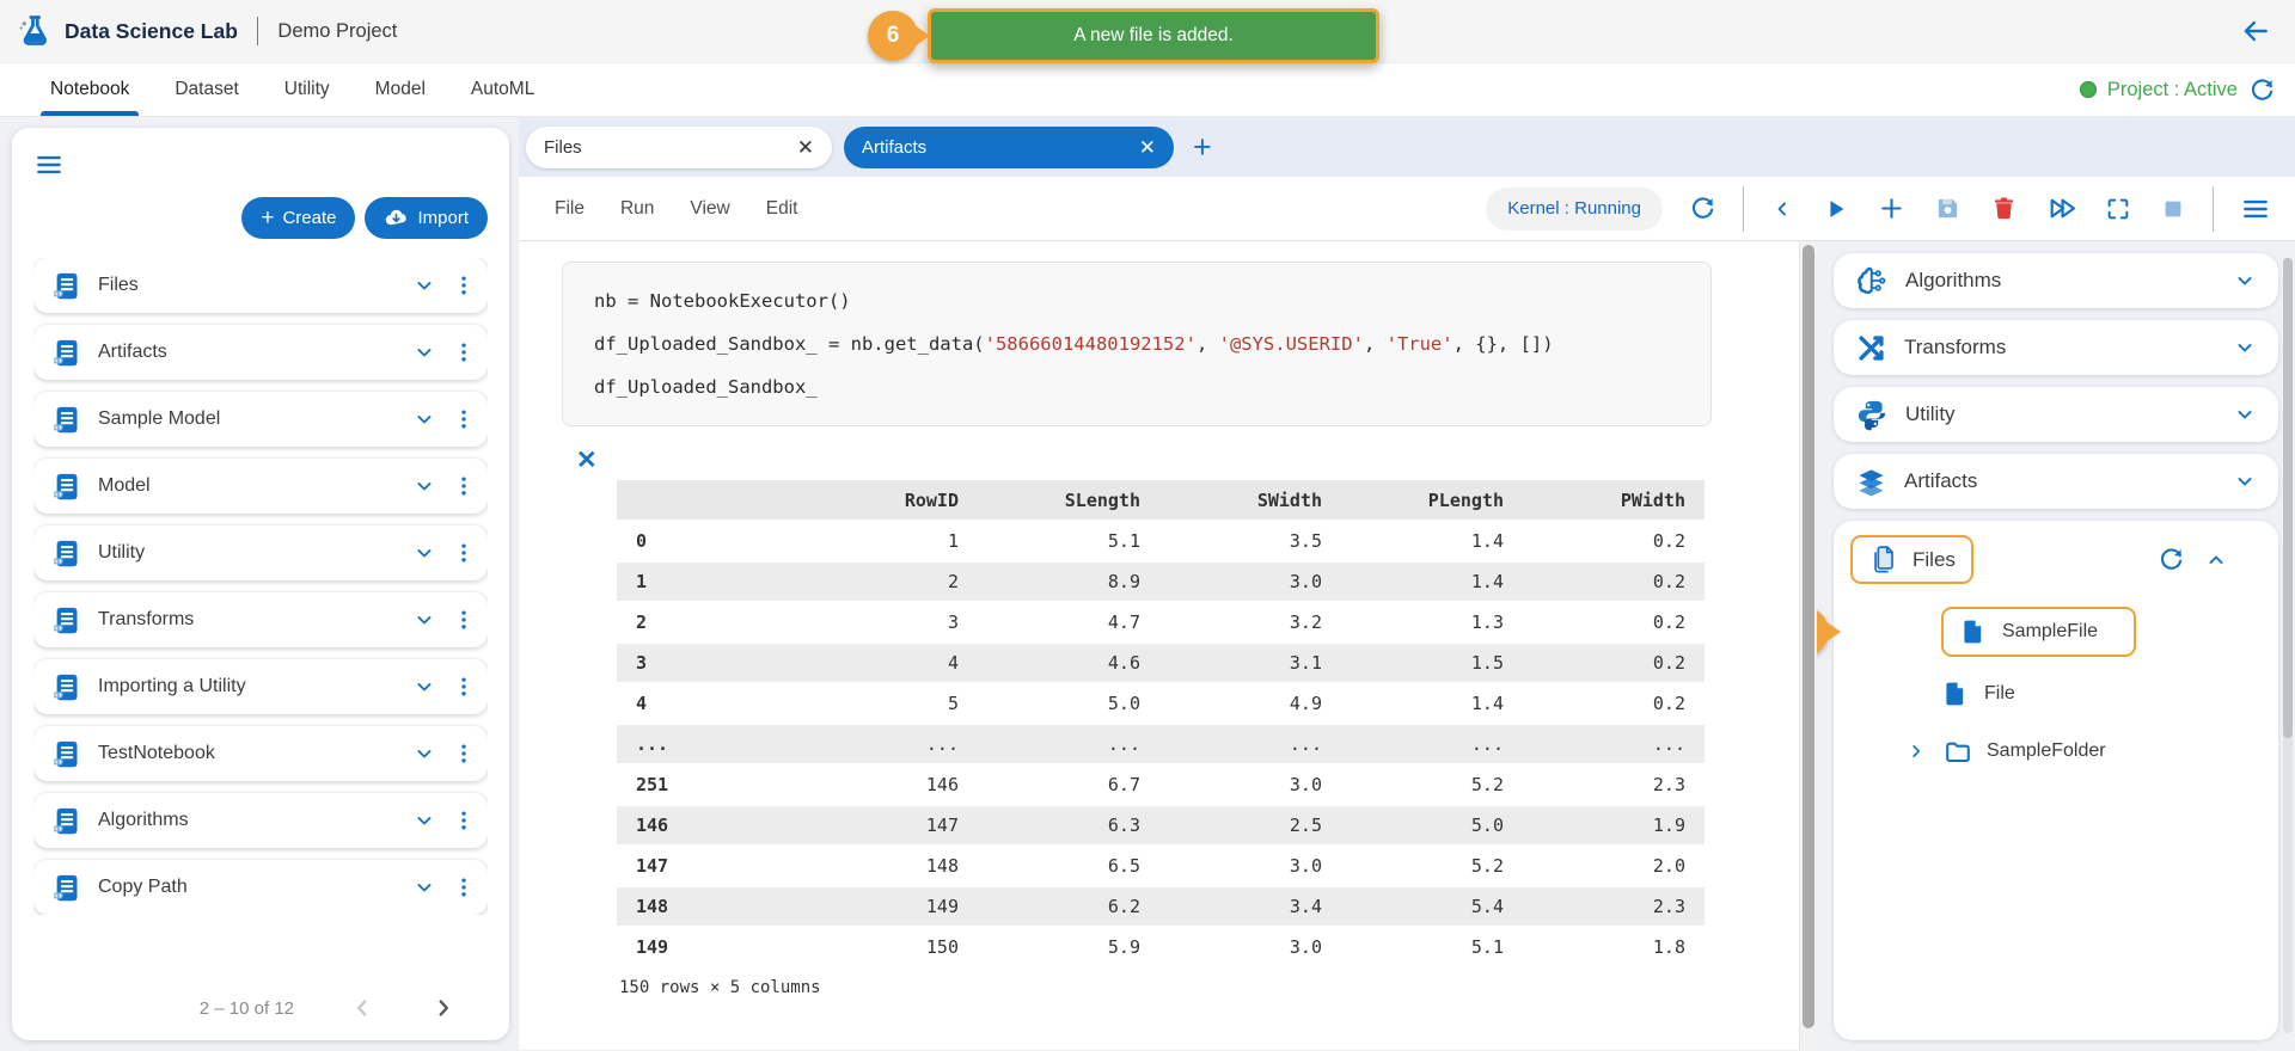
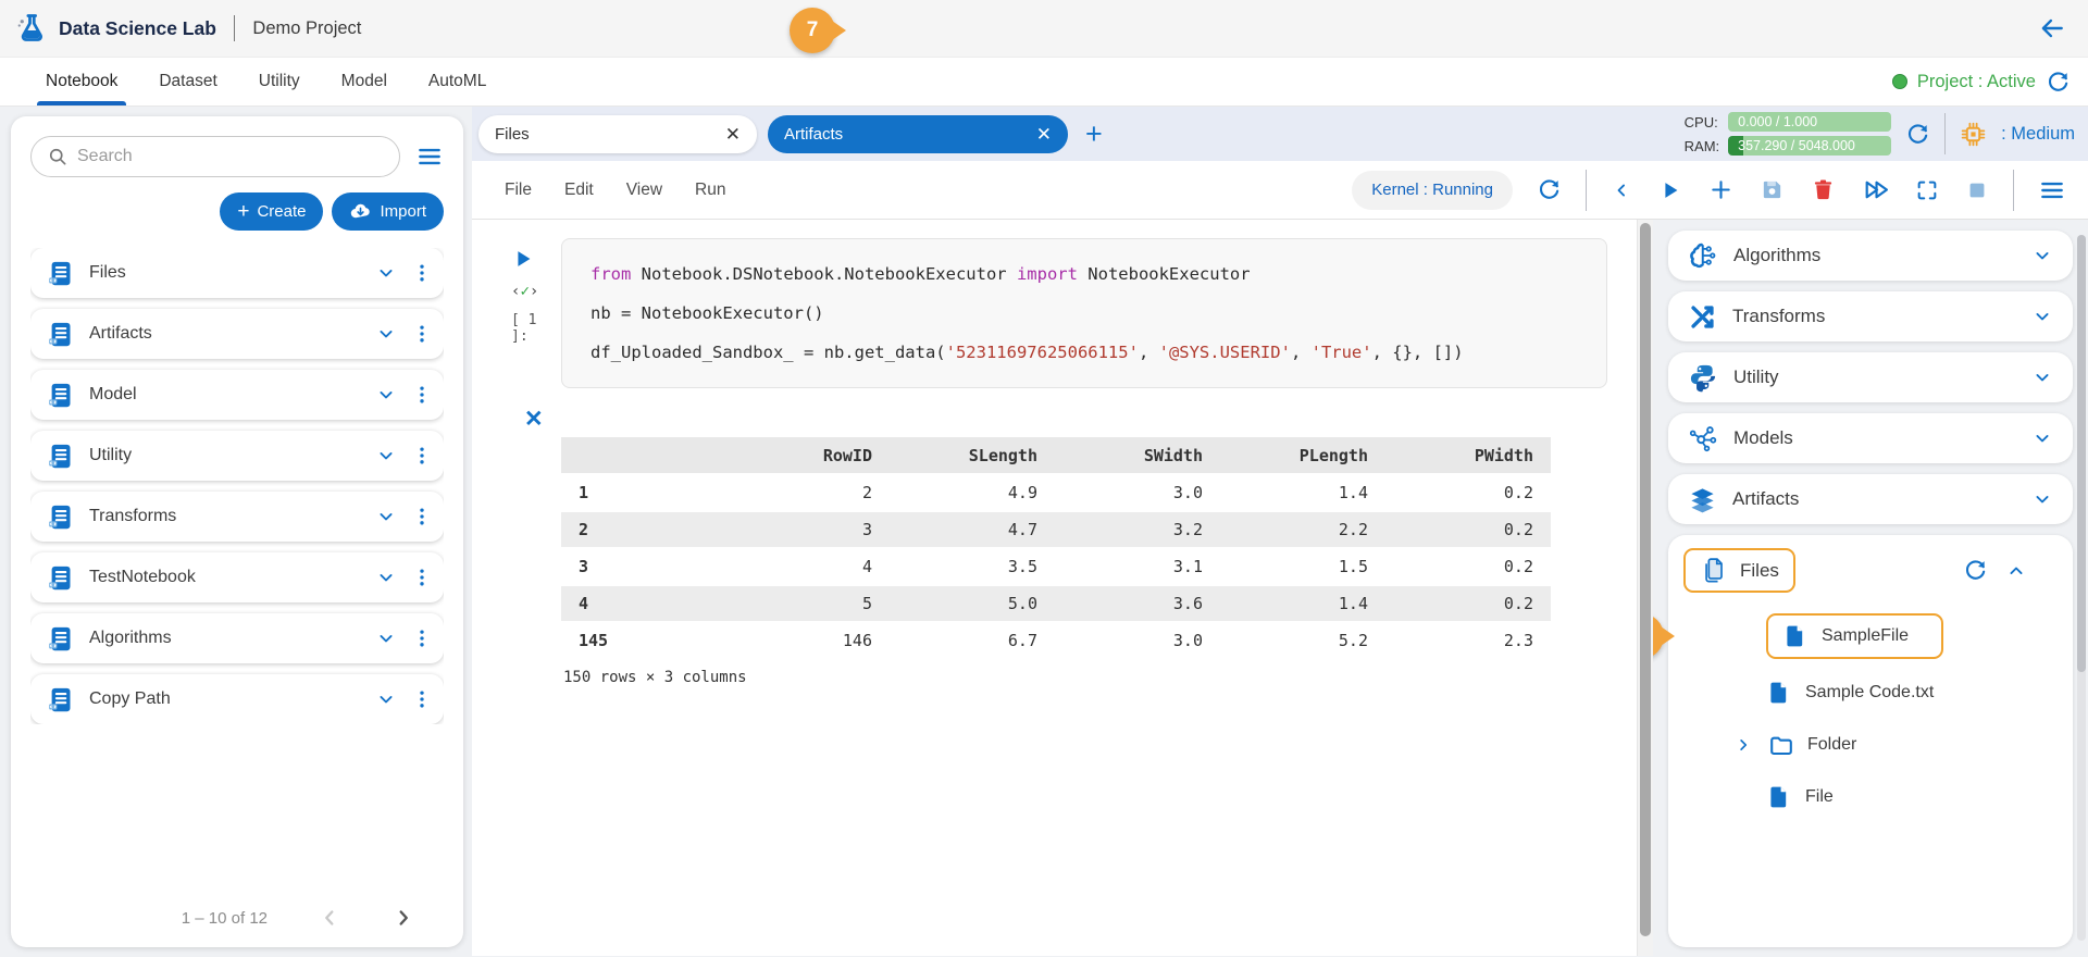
  Data Science Lab
  Demo Project
- 6
+ 7
- A new file is added.
  Notebook
  Dataset
  Utility
  Model
  AutoML
  Project : Active
+ Search
  +
  Create
  Import
  Files
  Artifacts
- Sample Model
  Model
  Utility
  Transforms
- Importing a Utility
  TestNotebook
  Algorithms
  Copy Path
- 2 – 10 of 12
+ 1 – 10 of 12
  Files
  ✕
  Artifacts
  ✕
  +
+ CPU:
+ 0.000 / 1.000
+ RAM:
+ 357.290 / 5048.000
+ : Medium
  File
- Run
+ Edit
  View
- Edit
+ Run
  Kernel : Running
+ ‹✓›
+ [ 1 ]:
+ from Notebook.DSNotebook.NotebookExecutor import NotebookExecutor
  nb = NotebookExecutor()
- df_Uploaded_Sandbox_ = nb.get_data('58666014480192152', '@SYS.USERID', 'True', {}, [])
+ df_Uploaded_Sandbox_ = nb.get_data('52311697625066115', '@SYS.USERID', 'True', {}, [])
- df_Uploaded_Sandbox_
  ✕
  	RowID	SLength	SWidth	PLength	PWidth
- 0	1	5.1	3.5	1.4	0.2
- 1	2	8.9	3.0	1.4	0.2
+ 1	2	4.9	3.0	1.4	0.2
- 2	3	4.7	3.2	1.3	0.2
+ 2	3	4.7	3.2	2.2	0.2
- 3	4	4.6	3.1	1.5	0.2
+ 3	4	3.5	3.1	1.5	0.2
- 4	5	5.0	4.9	1.4	0.2
+ 4	5	5.0	3.6	1.4	0.2
- ...	...	...	...	...	...
- 251	146	6.7	3.0	5.2	2.3
+ 145	146	6.7	3.0	5.2	2.3
- 146	147	6.3	2.5	5.0	1.9
- 147	148	6.5	3.0	5.2	2.0
- 148	149	6.2	3.4	5.4	2.3
- 149	150	5.9	3.0	5.1	1.8
- 150 rows × 5 columns
+ 150 rows × 3 columns
  Algorithms
  Transforms
  Utility
+ Models
  Artifacts
  Files
  SampleFile
+ Sample Code.txt
+ Folder
  File
- SampleFolder
